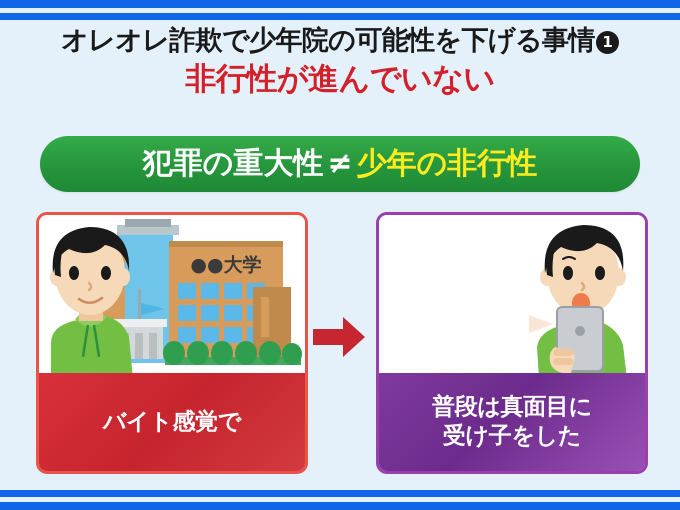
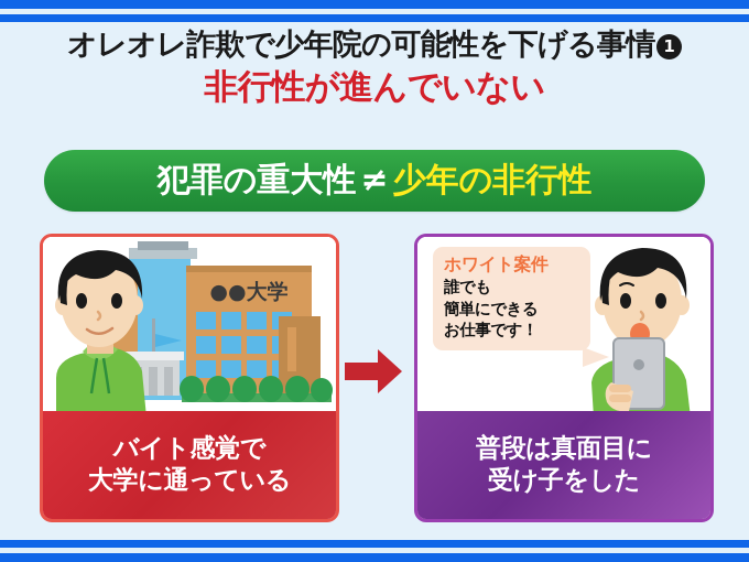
  オレオレ詐欺で少年院の可能性を下げる事情 1
  非行性が進んでいない
  犯罪の重大性≠少年の非行性
  ●●大学
  バイト感覚で
+ 大学に通っている
+ ホワイト案件
+ 誰でも
+ 簡単にできる
+ お仕事です！
  普段は真面目に
  受け子をした
